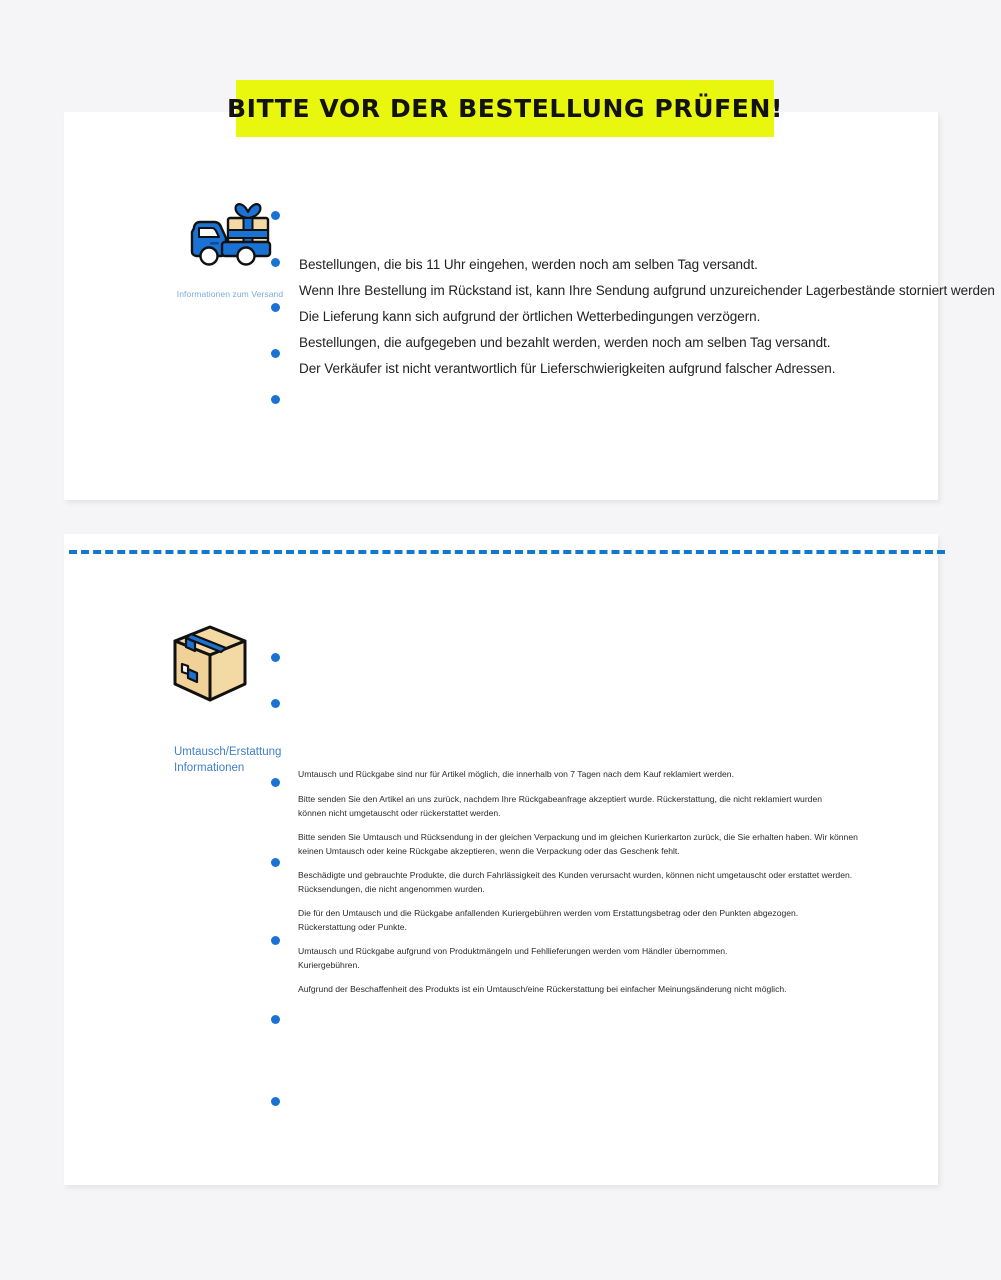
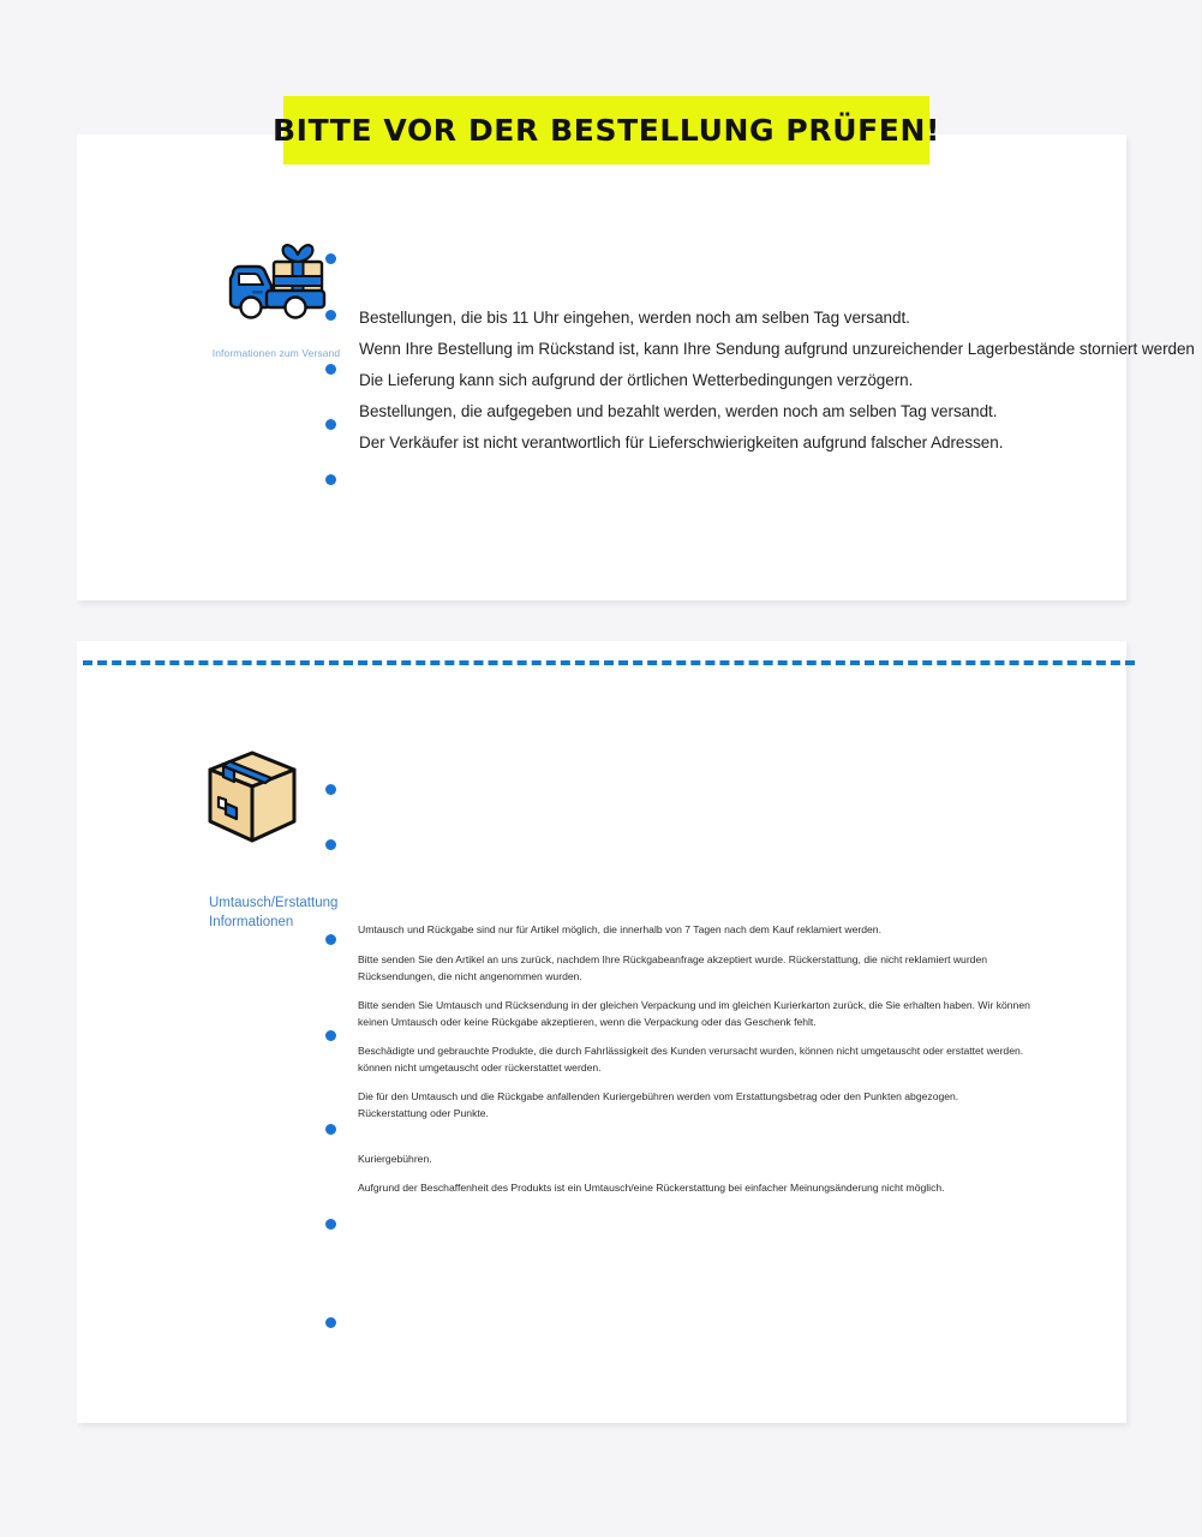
  Informationen zum Versand
  Bestellungen, die bis 11 Uhr eingehen, werden noch am selben Tag versandt.
  Wenn Ihre Bestellung im Rückstand ist, kann Ihre Sendung aufgrund unzureichender Lagerbestände storniert werden
  Die Lieferung kann sich aufgrund der örtlichen Wetterbedingungen verzögern.
  Bestellungen, die aufgegeben und bezahlt werden, werden noch am selben Tag versandt.
  Der Verkäufer ist nicht verantwortlich für Lieferschwierigkeiten aufgrund falscher Adressen.
  Umtausch/Erstattung
  Informationen
  Umtausch und Rückgabe sind nur für Artikel möglich, die innerhalb von 7 Tagen nach dem Kauf reklamiert werden.
  Bitte senden Sie den Artikel an uns zurück, nachdem Ihre Rückgabeanfrage akzeptiert wurde. Rückerstattung, die nicht reklamiert wurden
- können nicht umgetauscht oder rückerstattet werden.
+ Rücksendungen, die nicht angenommen wurden.
  Bitte senden Sie Umtausch und Rücksendung in der gleichen Verpackung und im gleichen Kurierkarton zurück, die Sie erhalten haben. Wir können
  keinen Umtausch oder keine Rückgabe akzeptieren, wenn die Verpackung oder das Geschenk fehlt.
  Beschädigte und gebrauchte Produkte, die durch Fahrlässigkeit des Kunden verursacht wurden, können nicht umgetauscht oder erstattet werden.
- Rücksendungen, die nicht angenommen wurden.
+ können nicht umgetauscht oder rückerstattet werden.
  Die für den Umtausch und die Rückgabe anfallenden Kuriergebühren werden vom Erstattungsbetrag oder den Punkten abgezogen.
  Rückerstattung oder Punkte.
- Umtausch und Rückgabe aufgrund von Produktmängeln und Fehllieferungen werden vom Händler übernommen.
  Kuriergebühren.
  Aufgrund der Beschaffenheit des Produkts ist ein Umtausch/eine Rückerstattung bei einfacher Meinungsänderung nicht möglich.
  BITTE VOR DER BESTELLUNG PRÜFEN!
